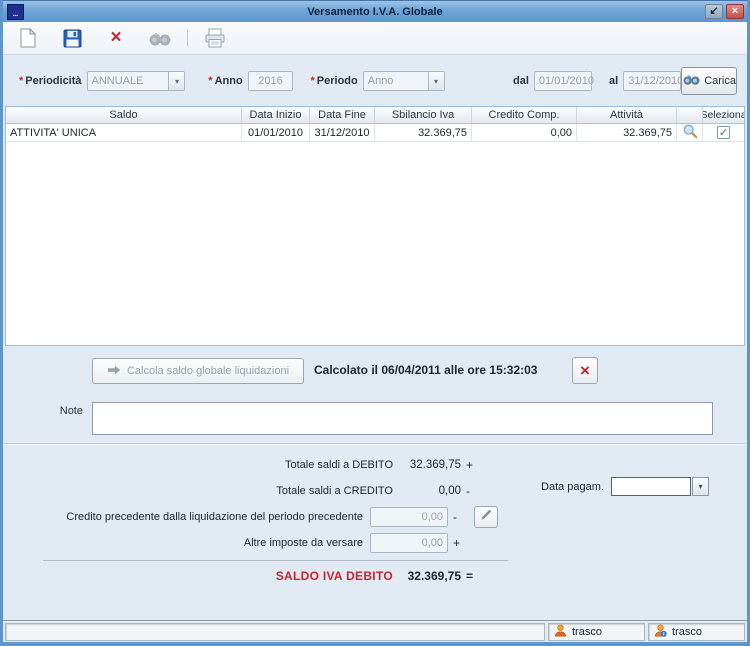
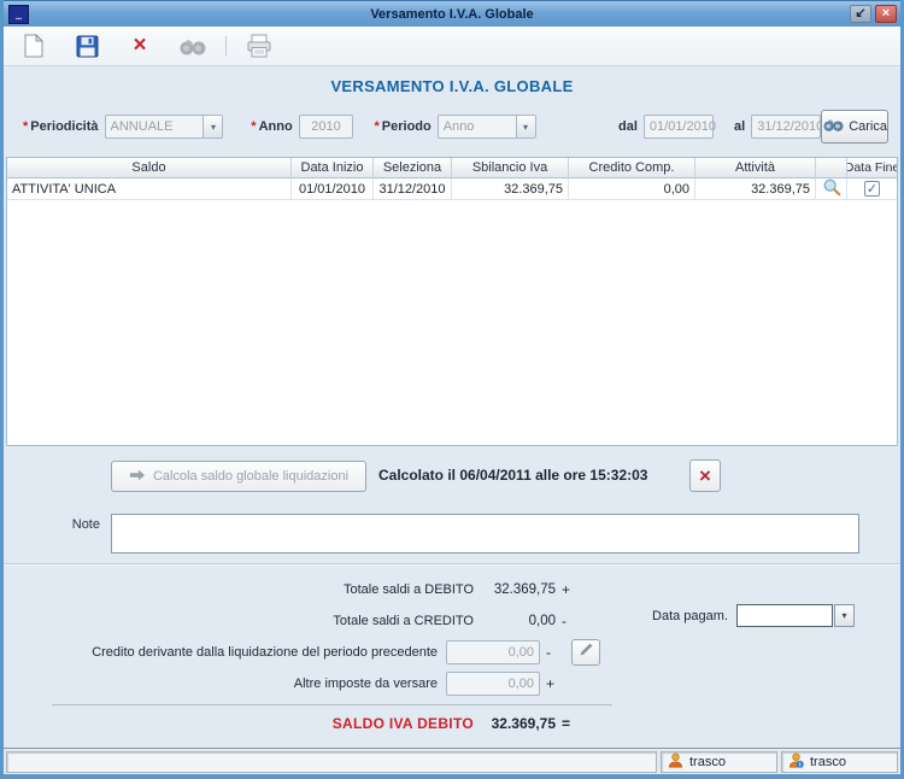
  Versamento I.V.A. Globale
  ↙
  ×
  ×
+ VERSAMENTO I.V.A. GLOBALE
  *
  Periodicità
  ANNUALE
  ▾
  *
  Anno
- 2016
+ 2010
  *
  Periodo
  Anno
  ▾
  dal
  01/01/2010
  al
  31/12/2010
  Carica
  Saldo
  Data Inizio
- Data Fine
+ Seleziona
  Sbilancio Iva
  Credito Comp.
  Attività
- Seleziona
+ Data Fine
  ATTIVITA' UNICA
  01/01/2010
  31/12/2010
  32.369,75
  0,00
  32.369,75
  Calcola saldo globale liquidazioni
  Calcolato il 06/04/2011 alle ore 15:32:03
  ×
  Note
  Totale saldi a DEBITO
  32.369,75
  +
  Totale saldi a CREDITO
  0,00
  -
- Credito precedente dalla liquidazione del periodo precedente
+ Credito derivante dalla liquidazione del periodo precedente
  0,00
  -
  Altre imposte da versare
  0,00
  +
  Data pagam.
  ▾
  SALDO IVA DEBITO
  32.369,75
  =
  trasco
  trasco
